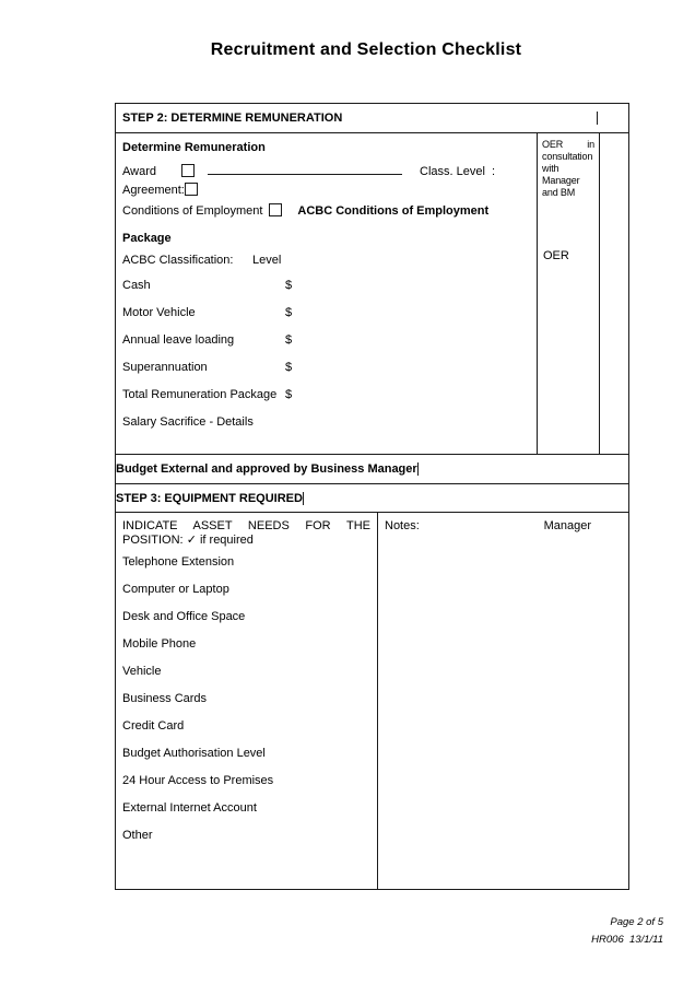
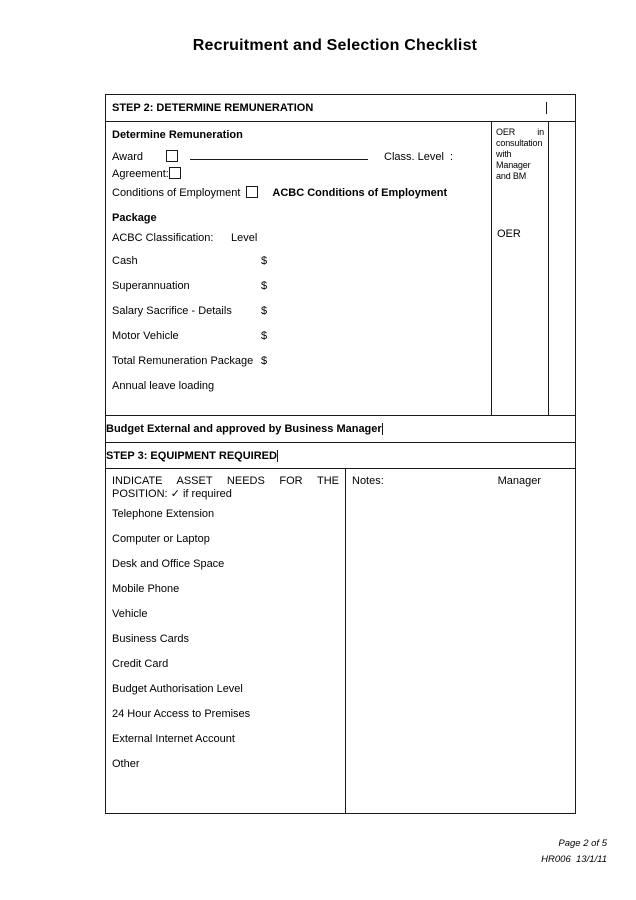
  Recruitment and Selection Checklist
  STEP 2: DETERMINE REMUNERATION
  Determine Remuneration
  Award Class. Level :
  Agreement:
  Conditions of Employment ACBC Conditions of Employment
  Package
  ACBC Classification: Level
  Cash $
- Motor Vehicle $
+ Superannuation $
- Annual leave loading $
+ Salary Sacrifice - Details $
- Superannuation $
+ Motor Vehicle $
  Total Remuneration Package $
- Salary Sacrifice - Details
+ Annual leave loading
  OER in consultation with Manager and BM
  OER
  Budget External and approved by Business Manager
  STEP 3: EQUIPMENT REQUIRED
  INDICATE ASSET NEEDS FOR THE POSITION: ✓ if required
  Telephone Extension
  Computer or Laptop
  Desk and Office Space
  Mobile Phone
  Vehicle
  Business Cards
  Credit Card
  Budget Authorisation Level
  24 Hour Access to Premises
  External Internet Account
  Other
  Notes:
  Manager
  Page 2 of 5
  HR006 13/1/11
